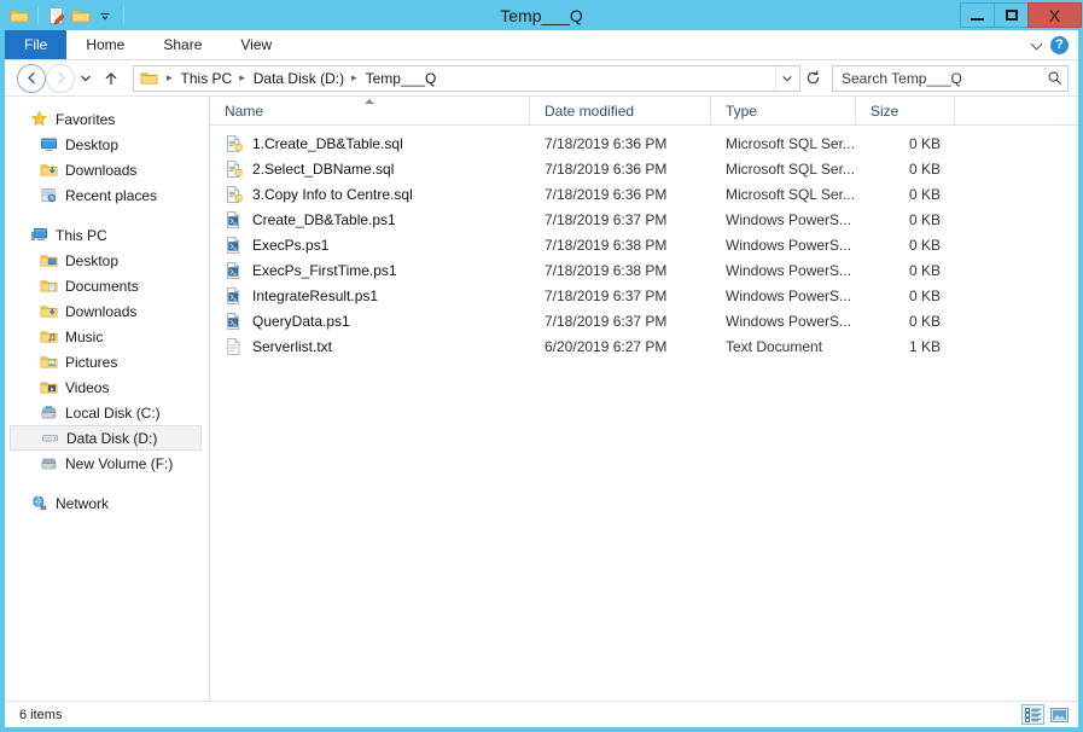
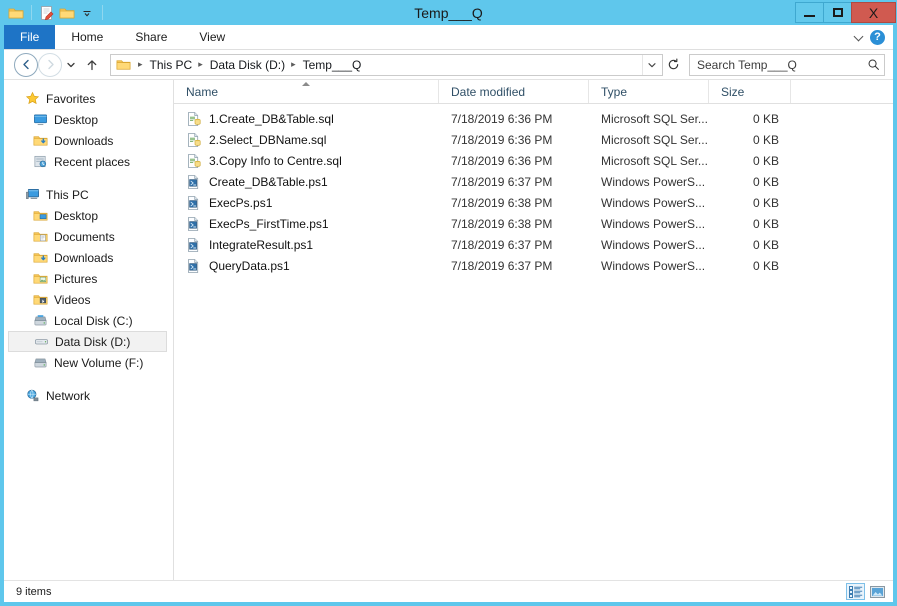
  Temp___Q
  X
  File
  Home
  Share
  View
  ?
  ▸
  This PC
  ▸
  Data Disk (D:)
  ▸
  Temp___Q
  Search Temp___Q
  Favorites
  Desktop
  Downloads
  Recent places
  This PC
  Desktop
  Documents
  Downloads
- Music
  Pictures
  Videos
  Local Disk (C:)
  Data Disk (D:)
  New Volume (F:)
  Network
  Name
  Date modified
  Type
  Size
  1.Create_DB&Table.sql
  7/18/2019 6:36 PM
  Microsoft SQL Ser...
  0 KB
  2.Select_DBName.sql
  7/18/2019 6:36 PM
  Microsoft SQL Ser...
  0 KB
  3.Copy Info to Centre.sql
  7/18/2019 6:36 PM
  Microsoft SQL Ser...
  0 KB
  Create_DB&Table.ps1
  7/18/2019 6:37 PM
  Windows PowerS...
  0 KB
  ExecPs.ps1
  7/18/2019 6:38 PM
  Windows PowerS...
  0 KB
  ExecPs_FirstTime.ps1
  7/18/2019 6:38 PM
  Windows PowerS...
  0 KB
  IntegrateResult.ps1
  7/18/2019 6:37 PM
  Windows PowerS...
  0 KB
  QueryData.ps1
  7/18/2019 6:37 PM
  Windows PowerS...
  0 KB
- Serverlist.txt
- 6/20/2019 6:27 PM
- Text Document
- 1 KB
- 6 items
+ 9 items
